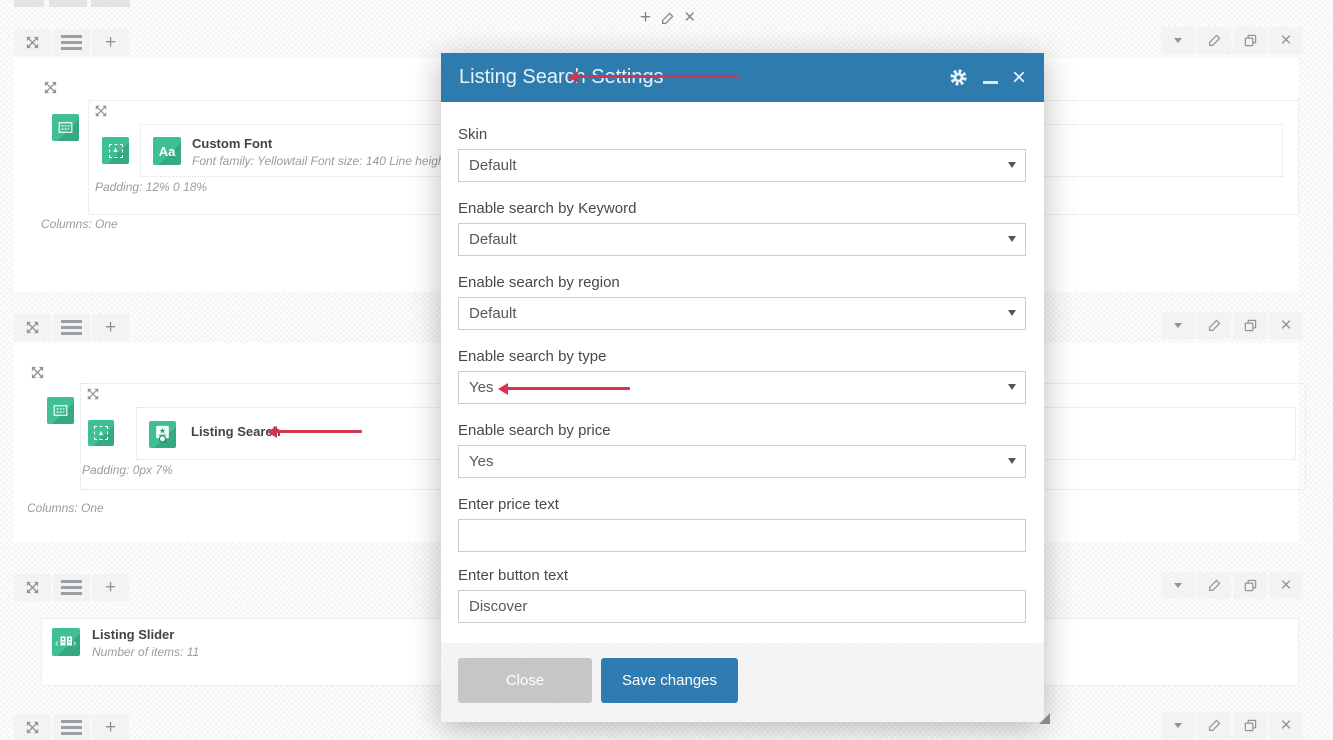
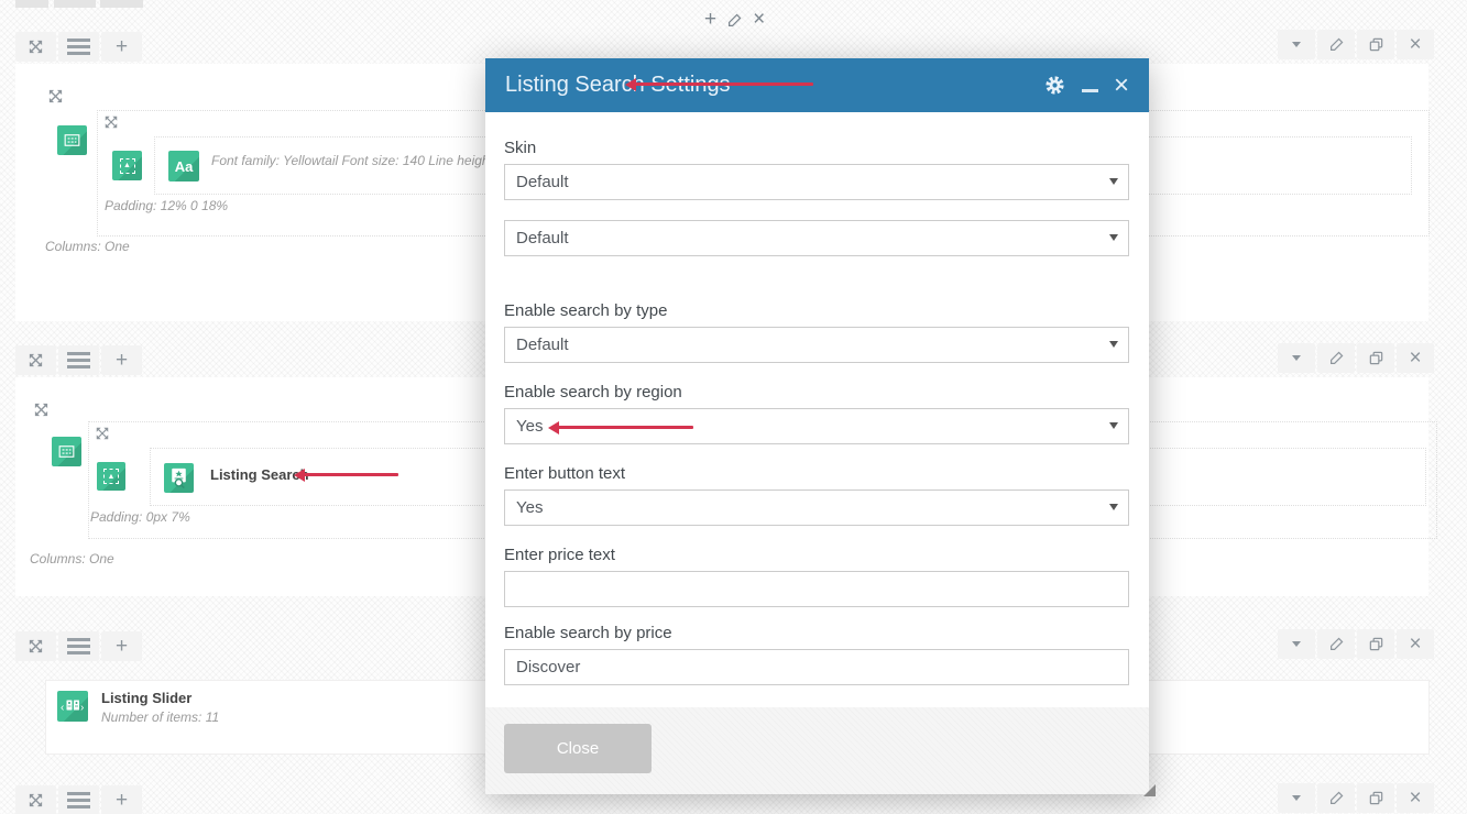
  +
  ×
  +
  ×
  Aa
- Custom Font
  Font family: Yellowtail Font size: 140 Line heig
  Padding: 12% 0 18%
  Columns: One
  +
  ×
  Listing Sear
  Padding: 0px 7%
  Columns: One
  +
  ×
  ‹
  ›
  Listing Slider
  Number of items: 11
  +
  ×
  ×
  Skin
  Default
- Enable search by Keyword
  Default
- Enable search by region
+ Enable search by type
  Default
- Enable search by type
+ Enable search by region
  Yes
- Enable search by price
+ Enter button text
  Yes
  Enter price text
- Enter button text
+ Enable search by price
  Discover
  Close
- Save changes
